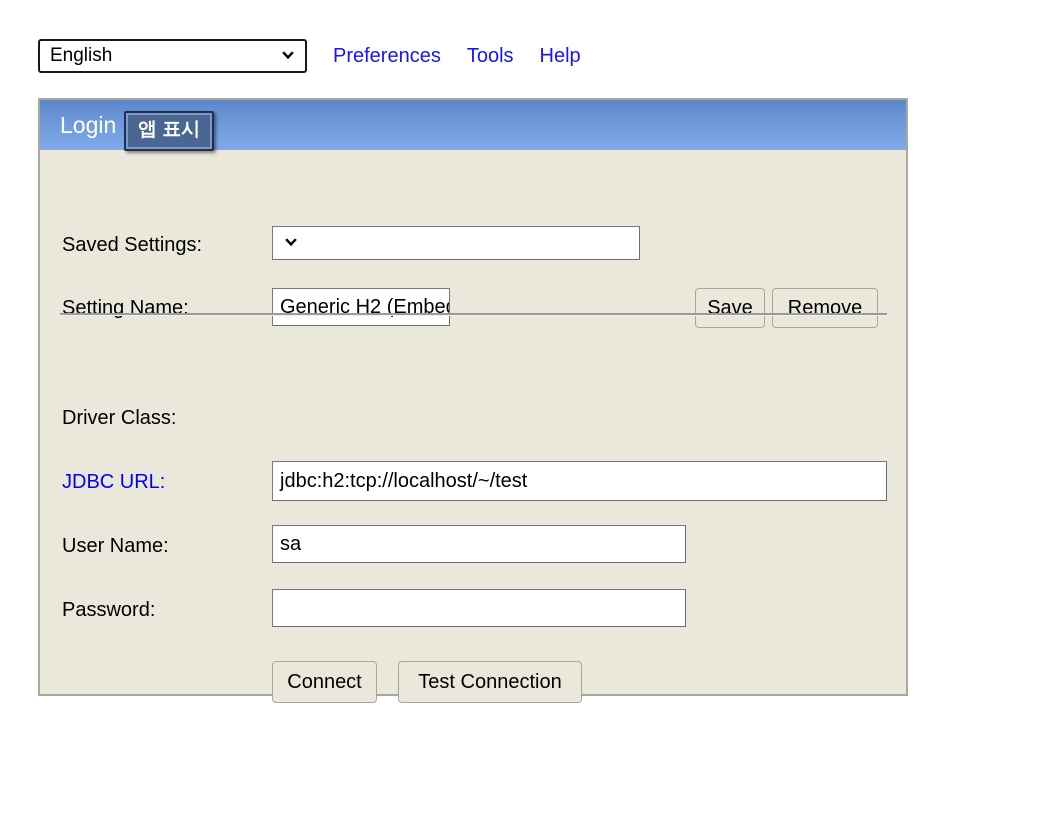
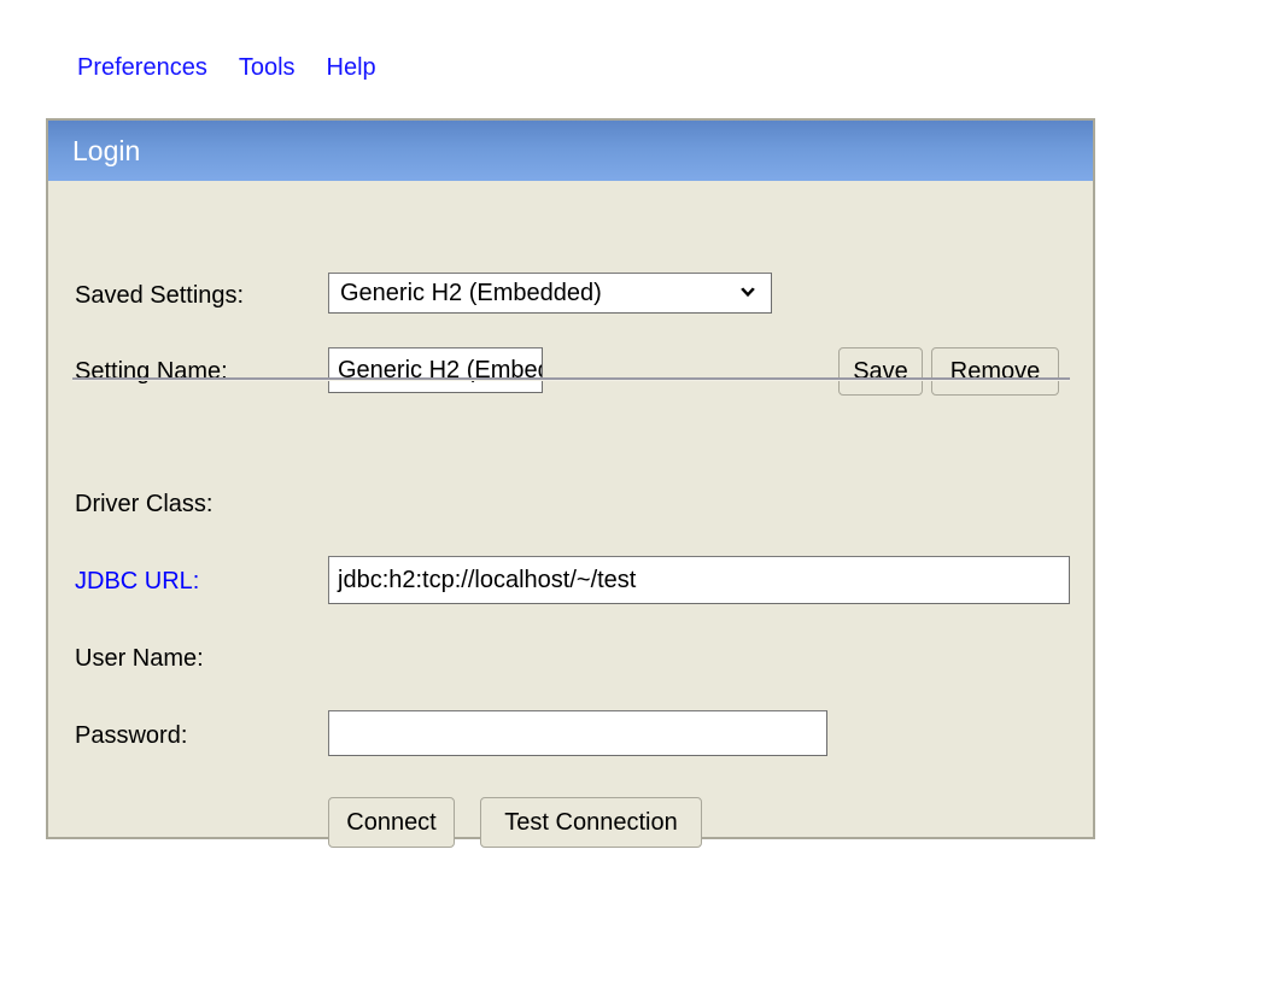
- English
  Preferences
  Tools
  Help
  Login
- 앱 표시
  Saved Settings:
+ Generic H2 (Embedded)
  Setting Name:
  Generic H2 (Embe
  Save
  Remove
  Driver Class:
  JDBC URL:
  jdbc:h2:tcp://localhost/~/test
  User Name:
- sa
  Password:
  Connect
  Test Connection
